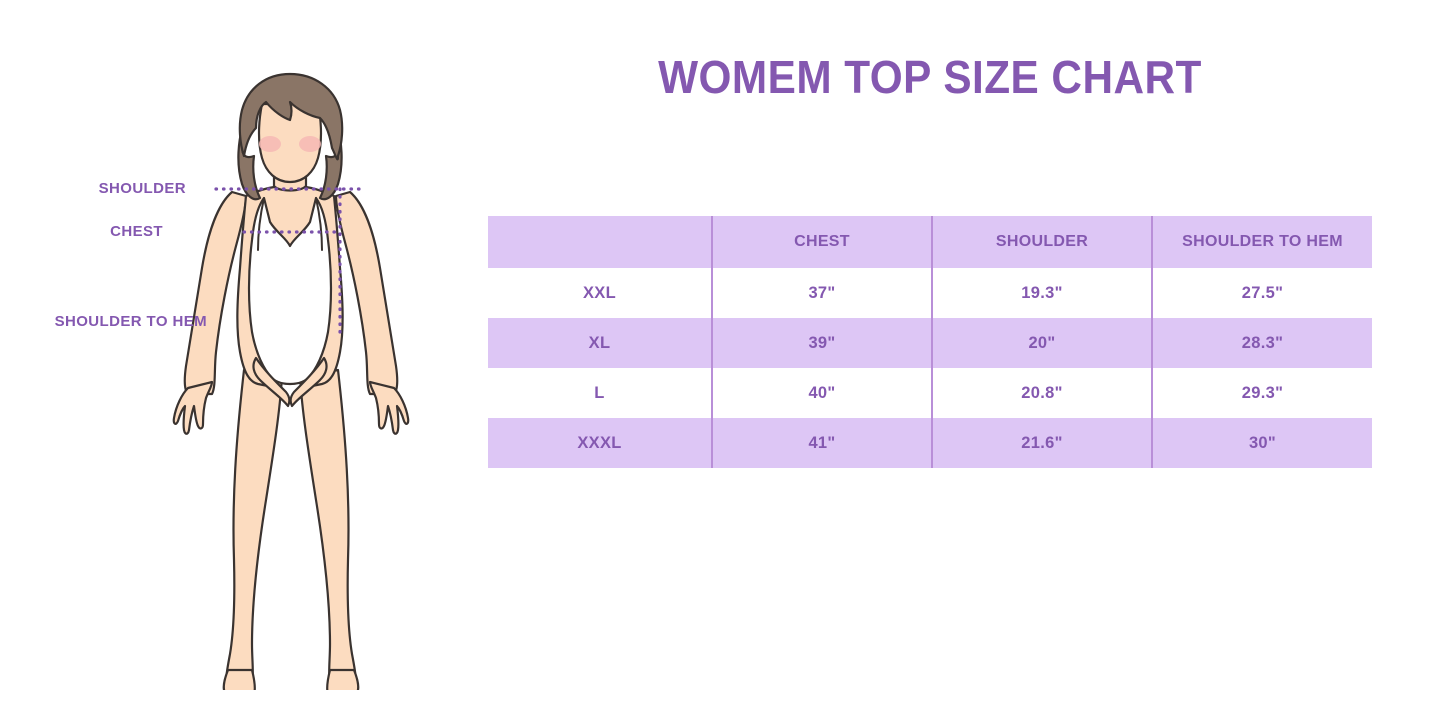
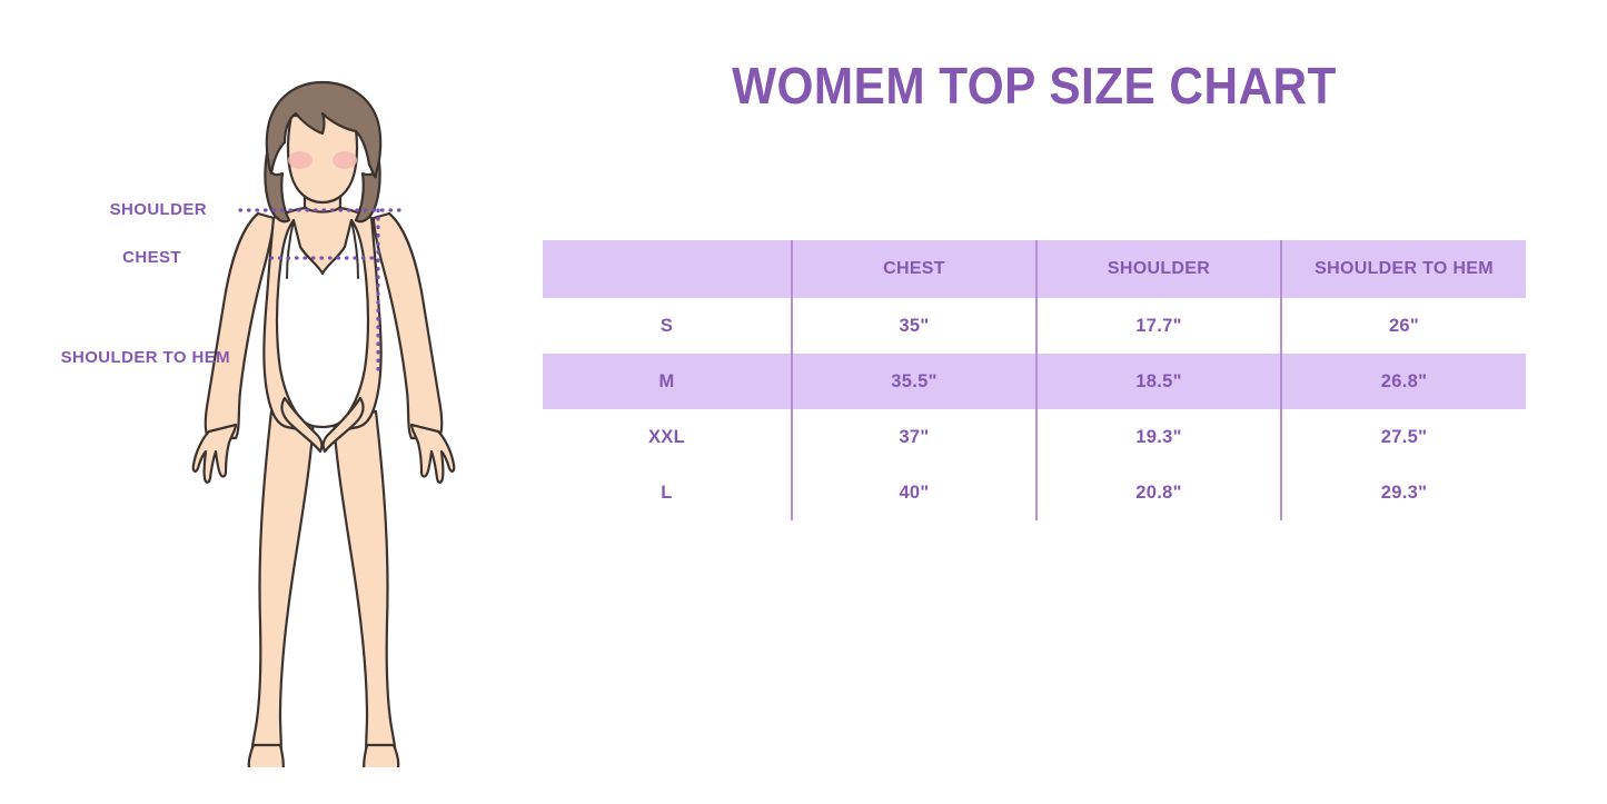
  WOMEM TOP SIZE CHART
  SHOULDER
  CHEST
  SHOULDER TO HEM
  	CHEST	SHOULDER	SHOULDER TO HEM
+ S	35"	17.7"	26"
+ M	35.5"	18.5"	26.8"
  XXL	37"	19.3"	27.5"
- XL	39"	20"	28.3"
  L	40"	20.8"	29.3"
- XXXL	41"	21.6"	30"
